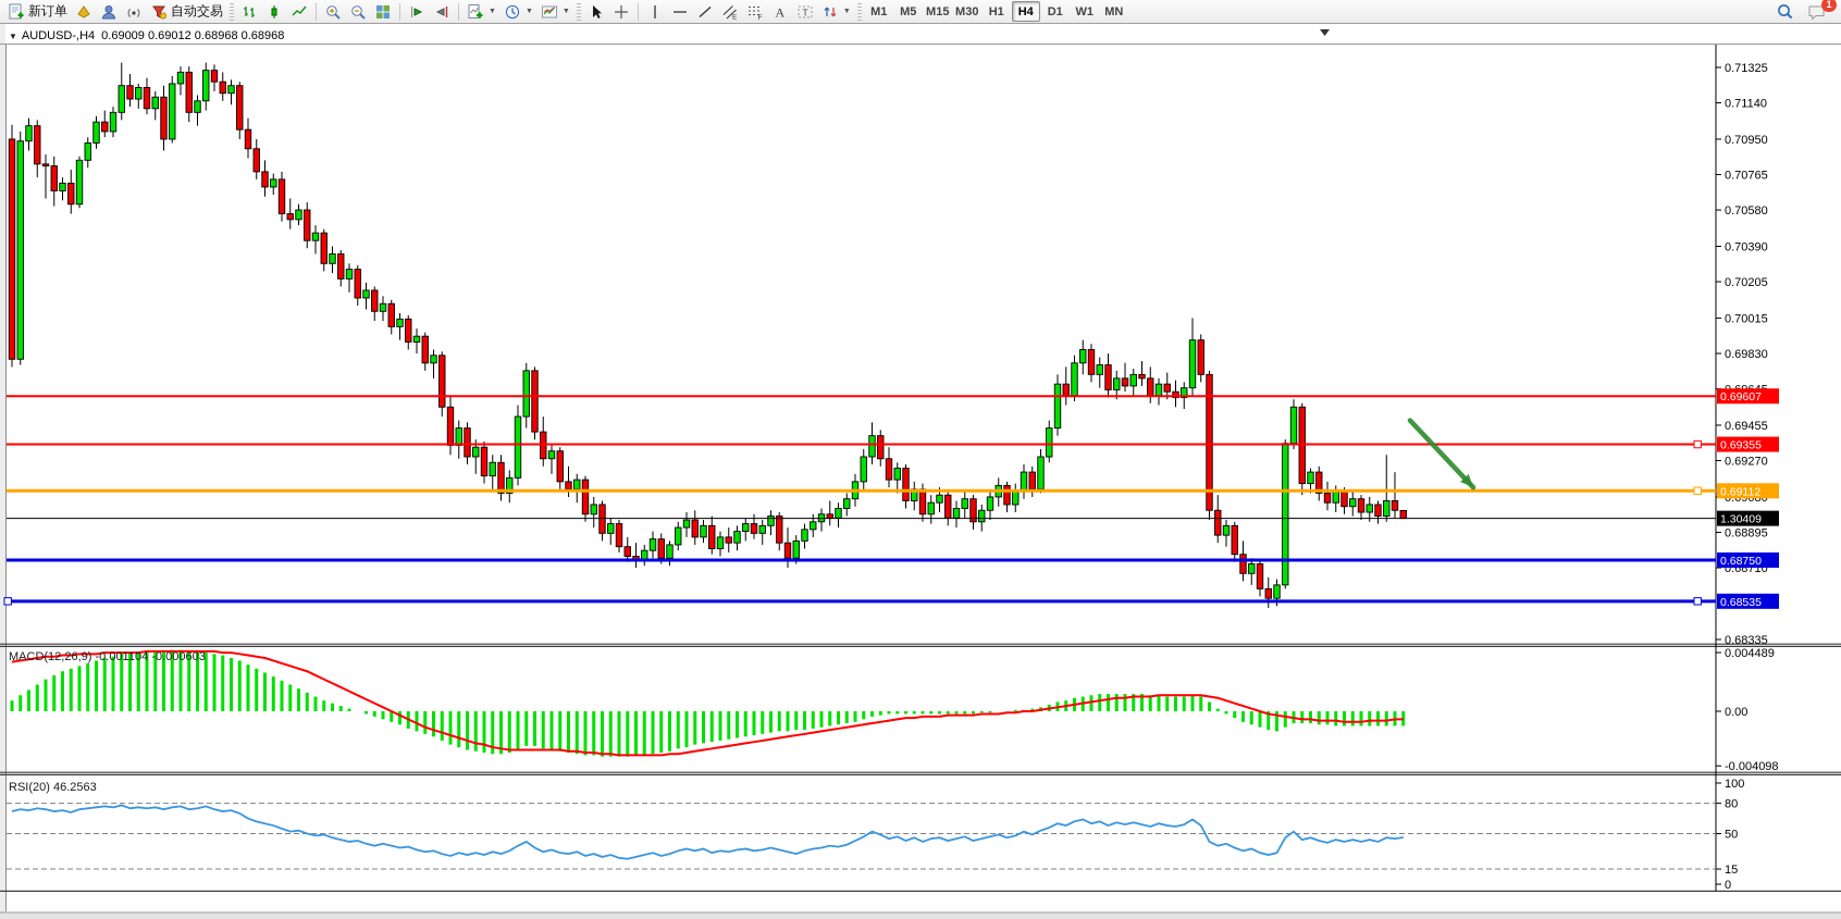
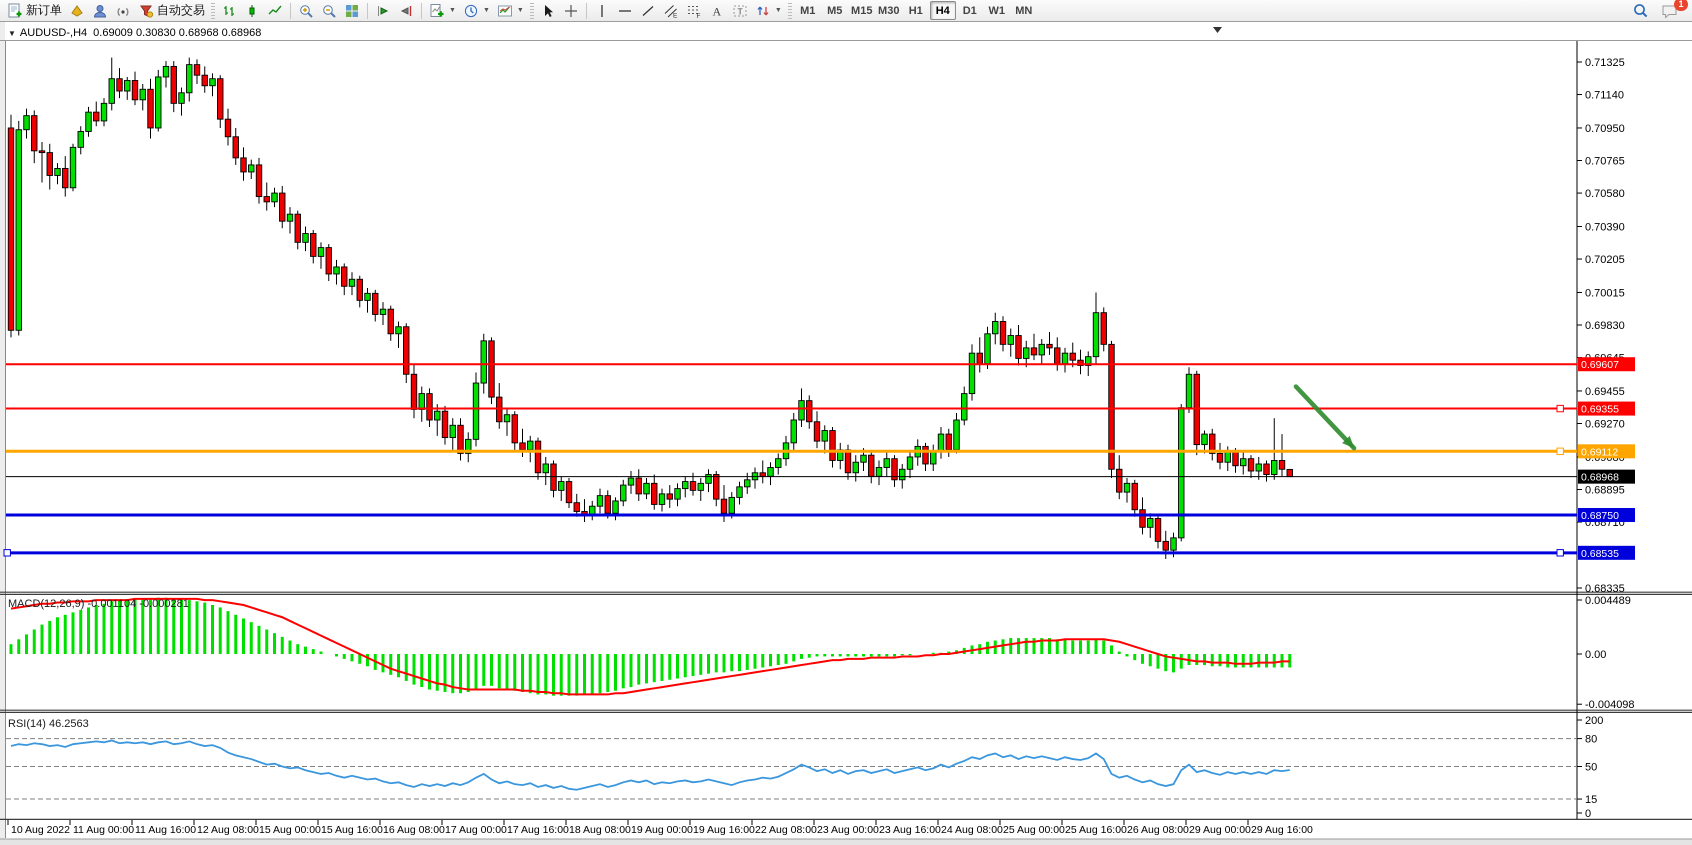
  新订单
  自动交易
  A
  T
  M1
  M5
  M15
  M30
  H1
  H4
  D1
  W1
  MN
  1
- ▼ AUDUSD-,H4 0.69009 0.69012 0.68968 0.68968
+ ▼ AUDUSD-,H4 0.69009 0.30830 0.68968 0.68968
- MACD(12,26,9) -0.001104 -0.000603
+ MACD(12,26,9) -0.001104 -0.000281
- RSI(20) 46.2563
+ RSI(14) 46.2563
  0.71325
  0.71140
  0.70950
  0.70765
  0.70580
  0.70390
  0.70205
  0.70015
  0.69830
  0.69455
  0.69270
  0.68895
  0.68710
  0.68335
  0.69607
  0.69355
  0.69112
- 1.30409
+ 0.68968
  0.68750
  0.68535
  0.004489
  0.00
  -0.004098
- 100
+ 200
  80
  50
  15
  0
+ 10 Aug 2022
+ 11 Aug 00:00
+ 11 Aug 16:00
+ 12 Aug 08:00
+ 15 Aug 00:00
+ 15 Aug 16:00
+ 16 Aug 08:00
+ 17 Aug 00:00
+ 17 Aug 16:00
+ 18 Aug 08:00
+ 19 Aug 00:00
+ 19 Aug 16:00
+ 22 Aug 08:00
+ 23 Aug 00:00
+ 23 Aug 16:00
+ 24 Aug 08:00
+ 25 Aug 00:00
+ 25 Aug 16:00
+ 26 Aug 08:00
+ 29 Aug 00:00
+ 29 Aug 16:00
